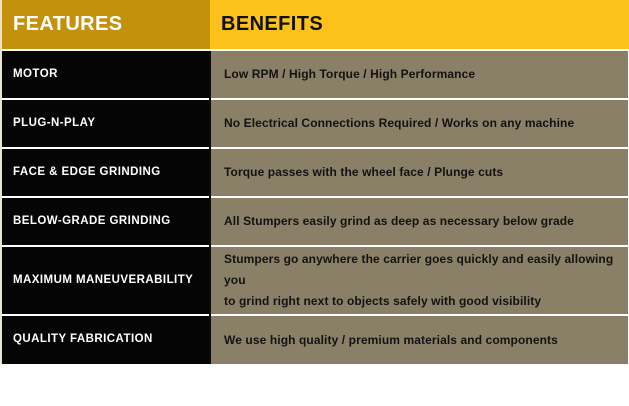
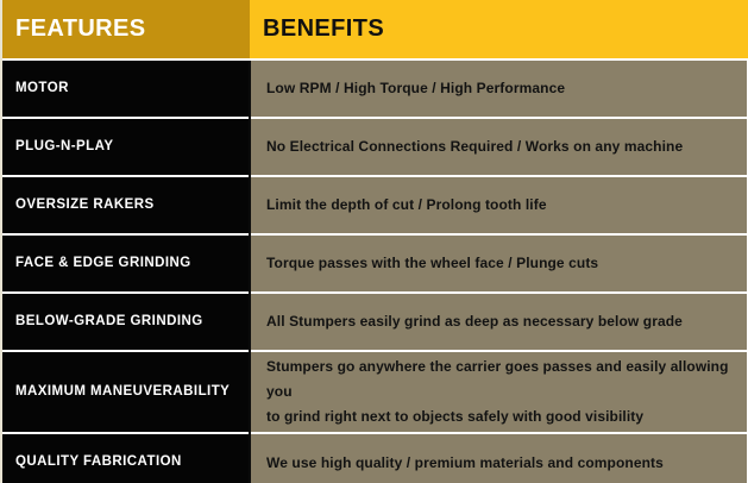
  FEATURES	BENEFITS
  MOTOR	Low RPM / High Torque / High Performance
  PLUG-N-PLAY	No Electrical Connections Required / Works on any machine
+ OVERSIZE RAKERS	Limit the depth of cut / Prolong tooth life
  FACE & EDGE GRINDING	Torque passes with the wheel face / Plunge cuts
  BELOW-GRADE GRINDING	All Stumpers easily grind as deep as necessary below grade
- MAXIMUM MANEUVERABILITY	Stumpers go anywhere the carrier goes quickly and easily allowing you to grind right next to objects safely with good visibility
+ MAXIMUM MANEUVERABILITY	Stumpers go anywhere the carrier goes passes and easily allowing you to grind right next to objects safely with good visibility
  QUALITY FABRICATION	We use high quality / premium materials and components
